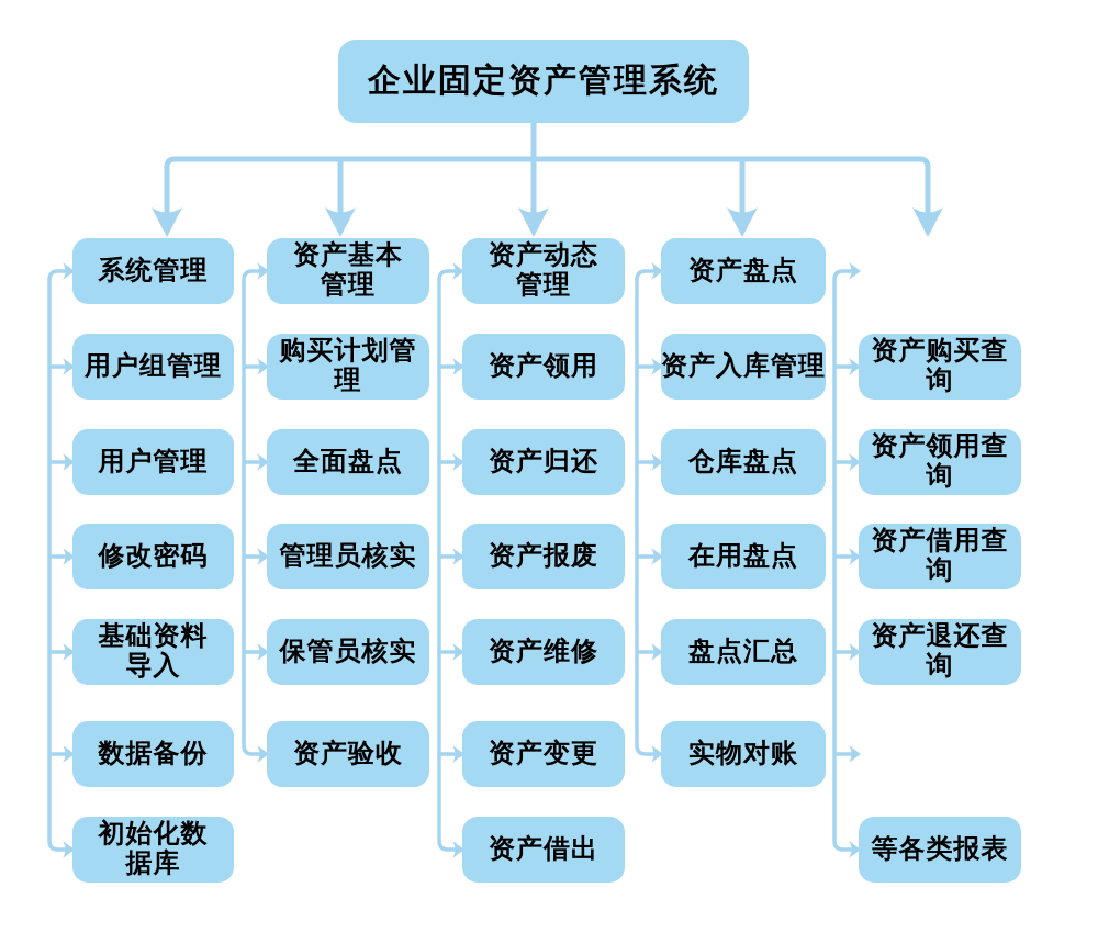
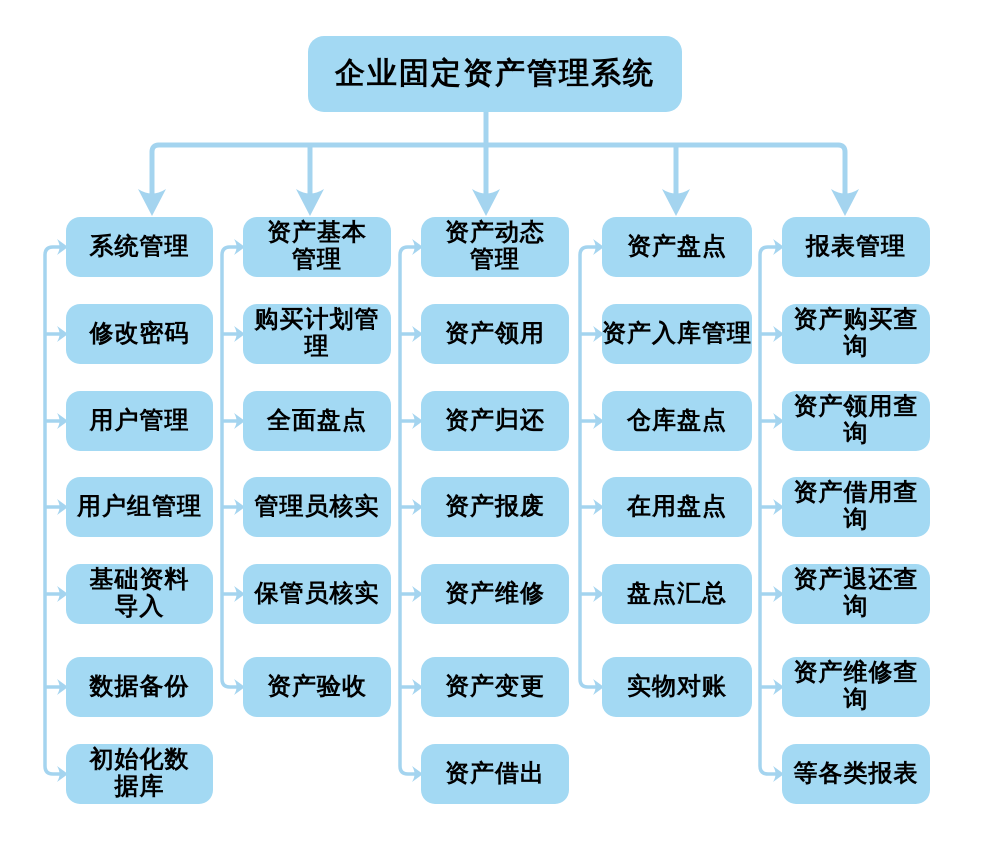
  企业固定资产管理系统
  系统管理
- 用户组管理
+ 修改密码
  用户管理
- 修改密码
+ 用户组管理
  基础资料
  导入
  数据备份
  初始化数
  据库
  资产基本
  管理
  购买计划管理
  全面盘点
  管理员核实
  保管员核实
  资产验收
  资产动态
  管理
  资产领用
  资产归还
  资产报废
  资产维修
  资产变更
  资产借出
  资产盘点
  资产入库管理
  仓库盘点
  在用盘点
  盘点汇总
  实物对账
+ 报表管理
  资产购买查询
  资产领用查询
  资产借用查询
  资产退还查询
+ 资产维修查询
  等各类报表
